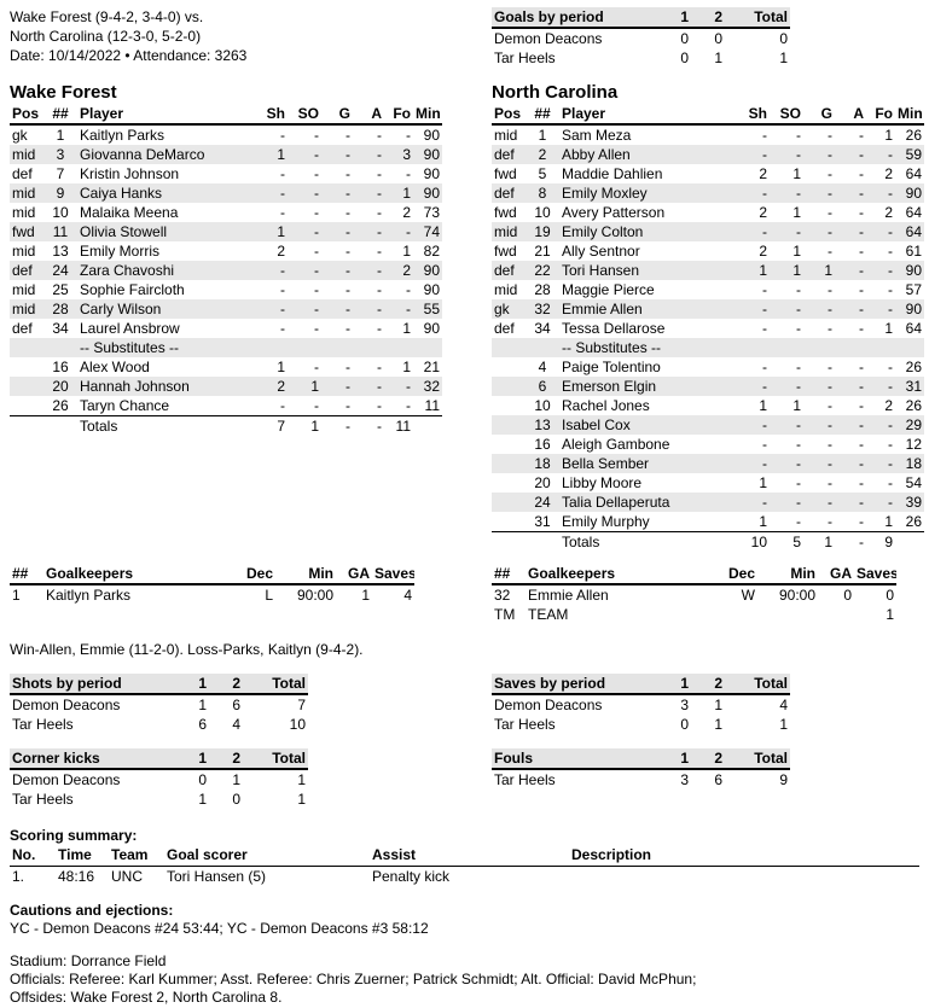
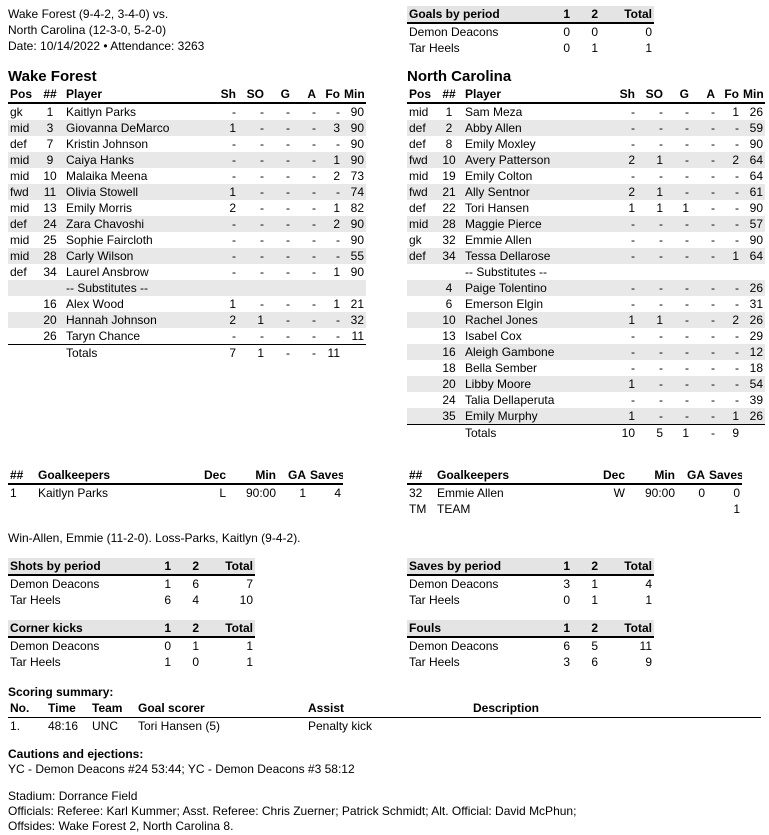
  Wake Forest (9-4-2, 3-4-0) vs.
  North Carolina (12-3-0, 5-2-0)
  Date: 10/14/2022 • Attendance: 3263
  Goals by period	1	2	Total
  Demon Deacons	0	0	0
  Tar Heels	0	1	1
  Wake Forest
  Pos	##	Player	Sh	SO	G	A	Fo	Min
  gk	1	Kaitlyn Parks	-	-	-	-	-	90
  mid	3	Giovanna DeMarco	1	-	-	-	3	90
  def	7	Kristin Johnson	-	-	-	-	-	90
  mid	9	Caiya Hanks	-	-	-	-	1	90
  mid	10	Malaika Meena	-	-	-	-	2	73
  fwd	11	Olivia Stowell	1	-	-	-	-	74
  mid	13	Emily Morris	2	-	-	-	1	82
  def	24	Zara Chavoshi	-	-	-	-	2	90
  mid	25	Sophie Faircloth	-	-	-	-	-	90
  mid	28	Carly Wilson	-	-	-	-	-	55
  def	34	Laurel Ansbrow	-	-	-	-	1	90
  		-- Substitutes --
  	16	Alex Wood	1	-	-	-	1	21
  	20	Hannah Johnson	2	1	-	-	-	32
  	26	Taryn Chance	-	-	-	-	-	11
  		Totals	7	1	-	-	11
  North Carolina
  Pos	##	Player	Sh	SO	G	A	Fo	Min
  mid	1	Sam Meza	-	-	-	-	1	26
  def	2	Abby Allen	-	-	-	-	-	59
- fwd	5	Maddie Dahlien	2	1	-	-	2	64
  def	8	Emily Moxley	-	-	-	-	-	90
  fwd	10	Avery Patterson	2	1	-	-	2	64
  mid	19	Emily Colton	-	-	-	-	-	64
  fwd	21	Ally Sentnor	2	1	-	-	-	61
  def	22	Tori Hansen	1	1	1	-	-	90
  mid	28	Maggie Pierce	-	-	-	-	-	57
  gk	32	Emmie Allen	-	-	-	-	-	90
  def	34	Tessa Dellarose	-	-	-	-	1	64
  		-- Substitutes --
  	4	Paige Tolentino	-	-	-	-	-	26
  	6	Emerson Elgin	-	-	-	-	-	31
  	10	Rachel Jones	1	1	-	-	2	26
  	13	Isabel Cox	-	-	-	-	-	29
  	16	Aleigh Gambone	-	-	-	-	-	12
  	18	Bella Sember	-	-	-	-	-	18
  	20	Libby Moore	1	-	-	-	-	54
  	24	Talia Dellaperuta	-	-	-	-	-	39
- 	31	Emily Murphy	1	-	-	-	1	26
+ 	35	Emily Murphy	1	-	-	-	1	26
  		Totals	10	5	1	-	9
  ##	Goalkeepers	Dec	Min	GA	Saves
  1	Kaitlyn Parks	L	90:00	1	4
  ##	Goalkeepers	Dec	Min	GA	Saves
  32	Emmie Allen	W	90:00	0	0
  TM	TEAM				1
  Win-Allen, Emmie (11-2-0). Loss-Parks, Kaitlyn (9-4-2).
  Shots by period	1	2	Total
  Demon Deacons	1	6	7
  Tar Heels	6	4	10
  Saves by period	1	2	Total
  Demon Deacons	3	1	4
  Tar Heels	0	1	1
  Corner kicks	1	2	Total
  Demon Deacons	0	1	1
  Tar Heels	1	0	1
  Fouls	1	2	Total
+ Demon Deacons	6	5	11
  Tar Heels	3	6	9
  Scoring summary:
  No.	Time	Team	Goal scorer	Assist	Description
  1.	48:16	UNC	Tori Hansen (5)	Penalty kick
  Cautions and ejections:
  YC - Demon Deacons #24 53:44; YC - Demon Deacons #3 58:12
  Stadium: Dorrance Field
  Officials: Referee: Karl Kummer; Asst. Referee: Chris Zuerner; Patrick Schmidt; Alt. Official: David McPhun;
  Offsides: Wake Forest 2, North Carolina 8.
